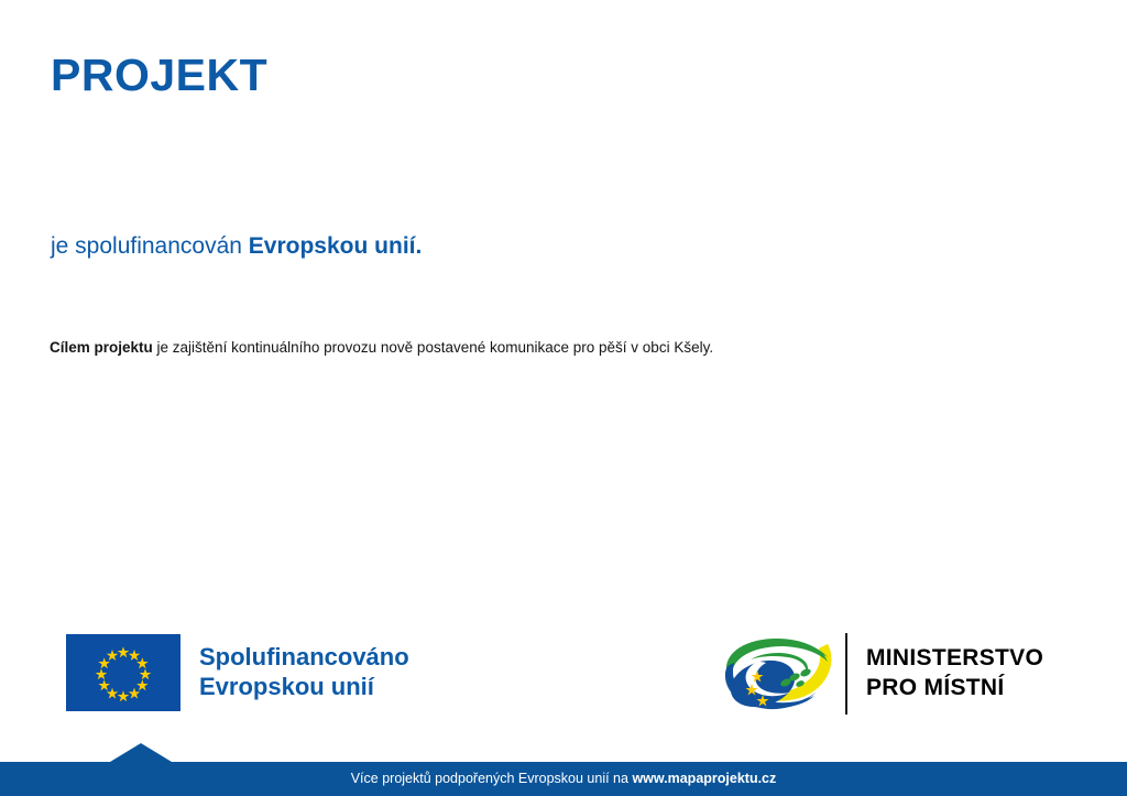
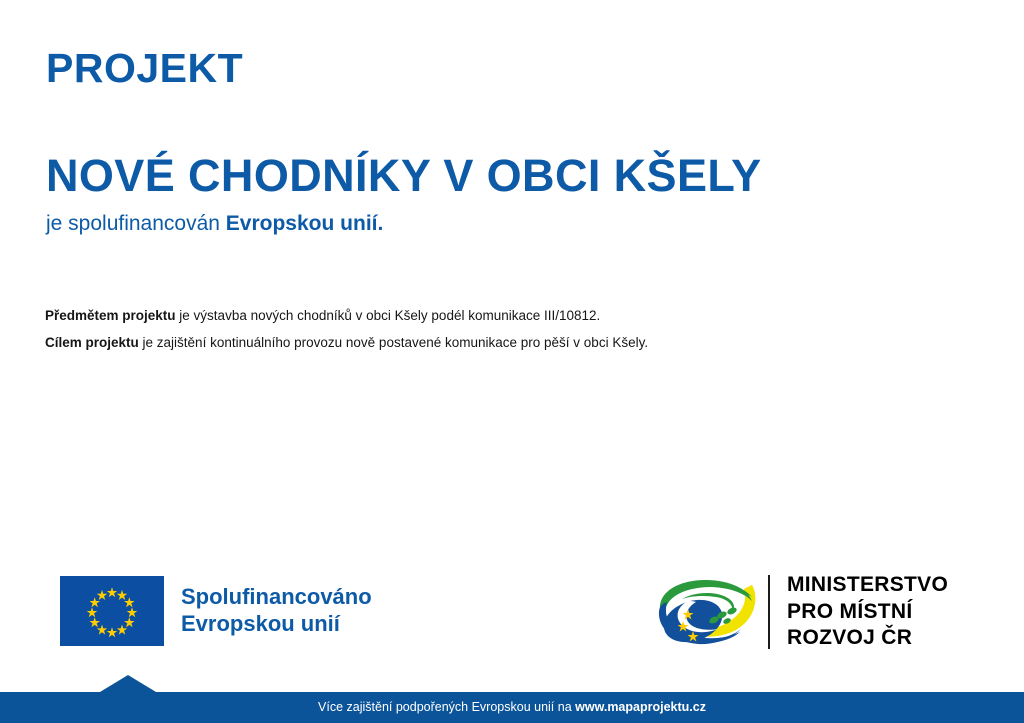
  PROJEKT
+ NOVÉ CHODNÍKY V OBCI KŠELY
  je spolufinancován Evropskou unií.
+ Předmětem projektu je výstavba nových chodníků v obci Kšely podél komunikace III/10812.
  Cílem projektu je zajištění kontinuálního provozu nově postavené komunikace pro pěší v obci Kšely.
  Spolufinancováno
  Evropskou unií
  MINISTERSTVO
  PRO MÍSTNÍ
+ ROZVOJ ČR
- Více projektů podpořených Evropskou unií na www.mapaprojektu.cz
+ Více zajištění podpořených Evropskou unií na www.mapaprojektu.cz
